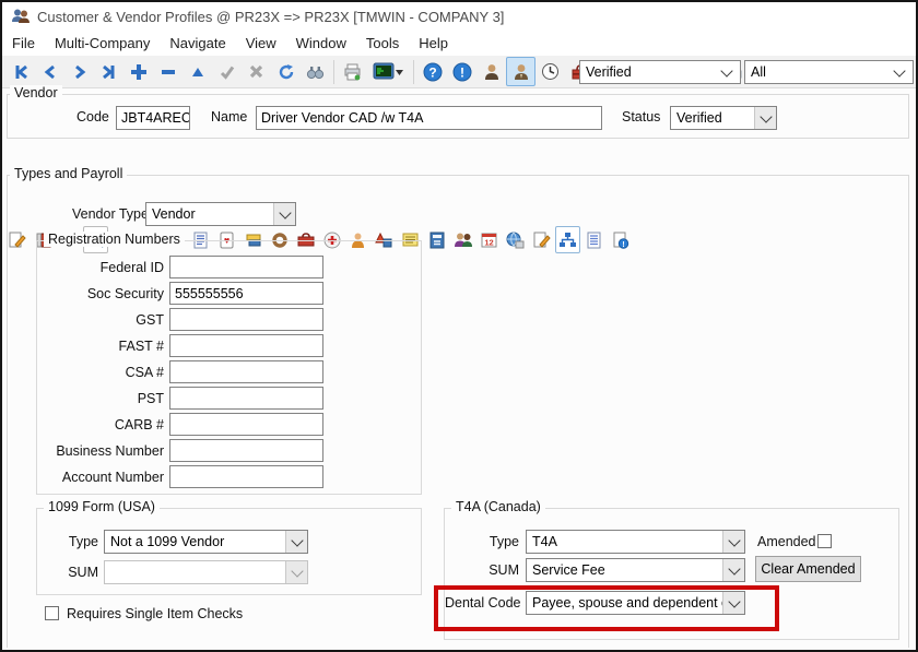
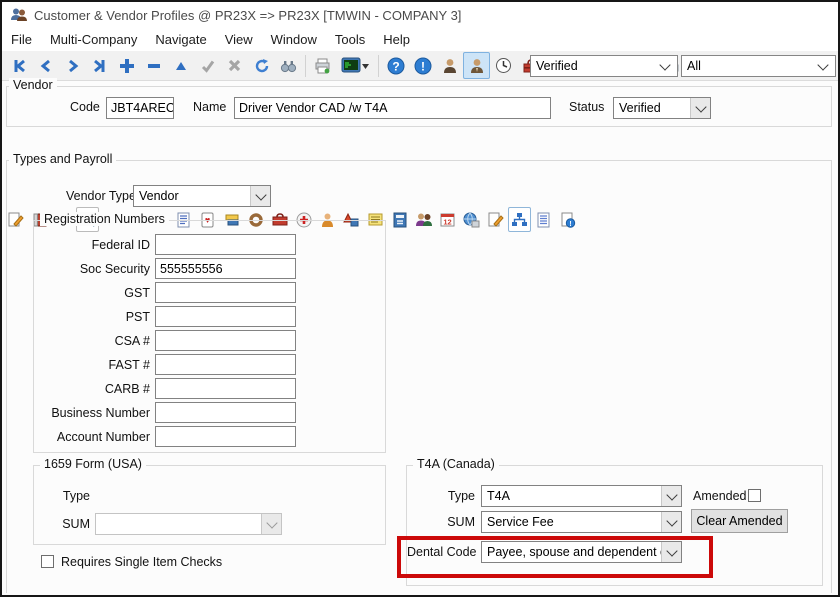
  Customer & Vendor Profiles @ PR23X => PR23X [TMWIN - COMPANY 3]
  File
  Multi-Company
  Navigate
  View
  Window
  Tools
  Help
  ?
  !
  Verified
  All
  Vendor
  Code
  JBT4AREC
  Name
  Driver Vendor CAD /w T4A
  Status
  Verified
  ♥
  12
  Types and Payroll
  Vendor Typ
  Vendor
  Registration Numbers
  Federal ID
  Soc Security
  555555556
  GST
- FAST #
+ PST
  CSA #
- PST
+ FAST #
  CARB #
  Business Number
  Account Number
- 1099 Form (USA)
+ 1659 Form (USA)
  Type
- Not a 1099 Vendor
  SUM
  T4A (Canada)
  Type
  T4A
  Amended
  SUM
  Service Fee
  Clear Amended
  Dental Code
  Payee, spouse and dependent
  Requires Single Item Checks
